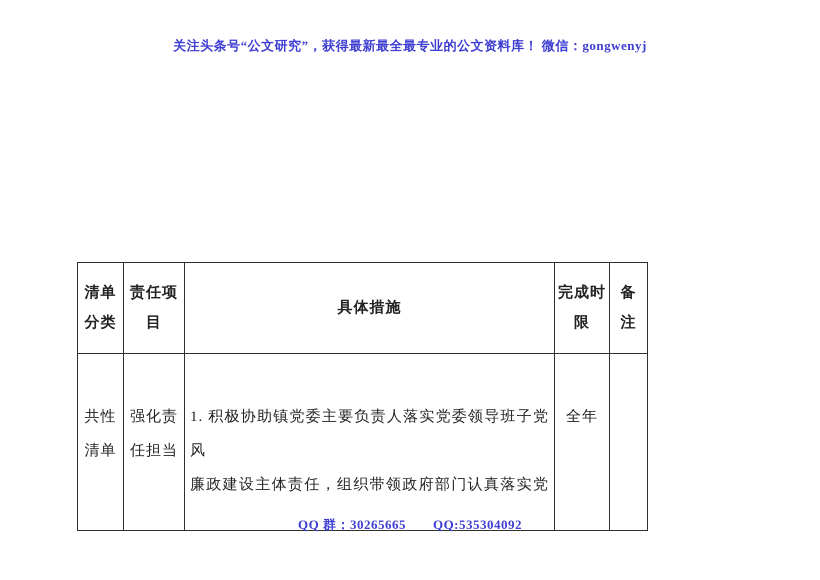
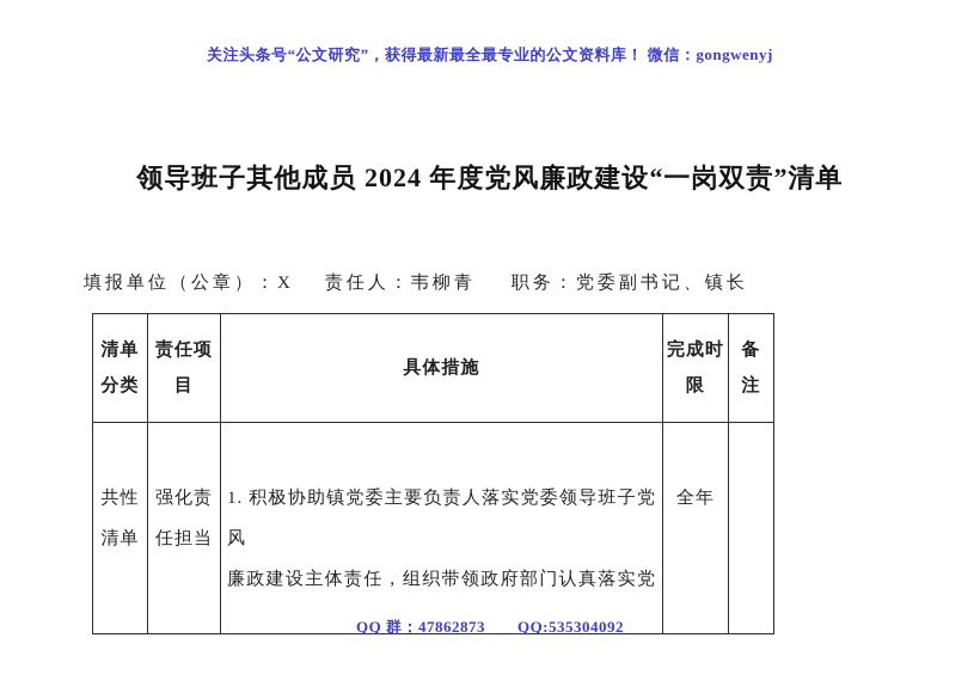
  关注头条号“公文研究”，获得最新最全最专业的公文资料库！ 微信：gongwenyj
+ 领导班子其他成员 2024 年度党风廉政建设“一岗双责”清单
+ 填报单位（公章）：X 责任人：韦柳青 职务：党委副书记、镇长
  清单 分类	责任项 目	具体措施	完成时 限	备 注
  共性 清单	强化责 任担当	1. 积极协助镇党委主要负责人落实党委领导班子党风 廉政建设主体责任，组织带领政府部门认真落实党	全年
- QQ 群：30265665 QQ:535304092
+ QQ 群：47862873 QQ:535304092
